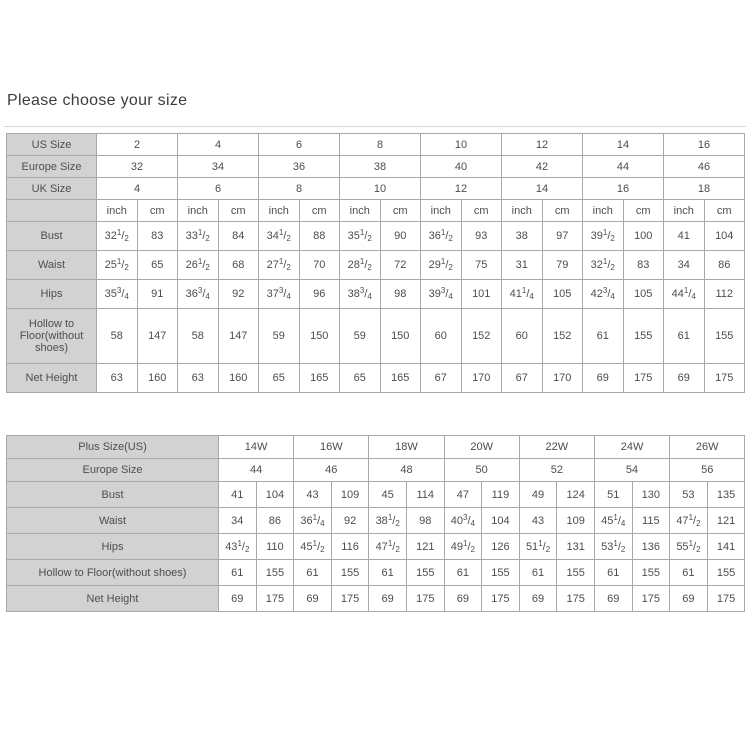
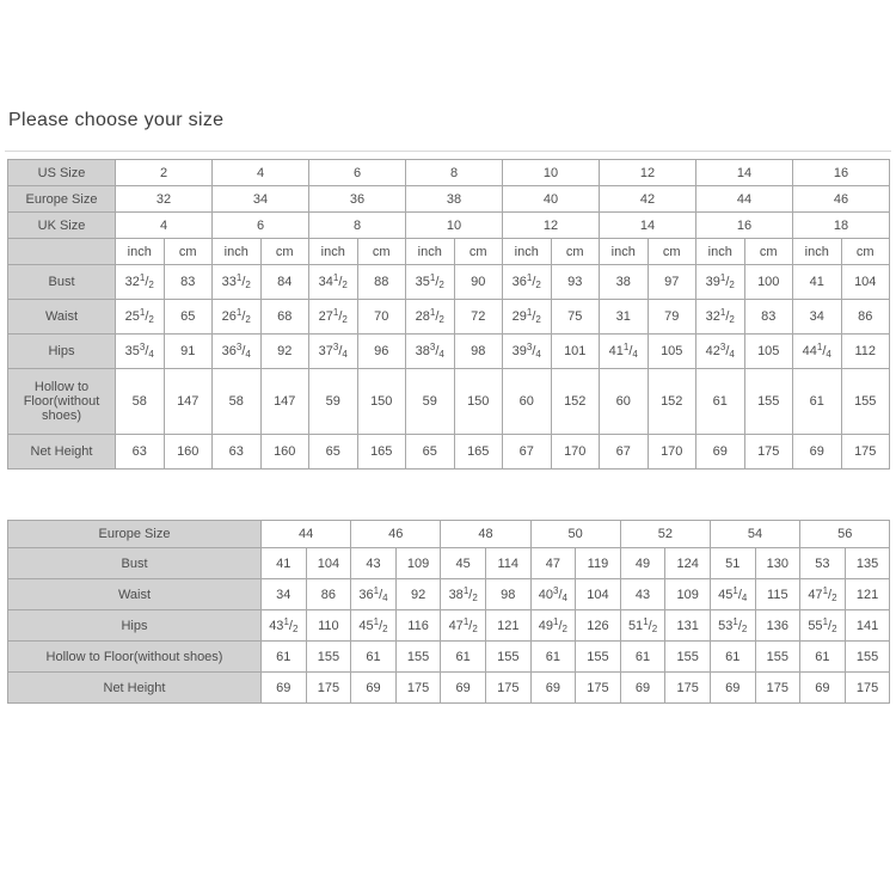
  Please choose your size
  US Size	2	4	6	8	10	12	14	16
  Europe Size	32	34	36	38	40	42	44	46
  UK Size	4	6	8	10	12	14	16	18
  	inch	cm	inch	cm	inch	cm	inch	cm	inch	cm	inch	cm	inch	cm	inch	cm
  Bust	321/2	83	331/2	84	341/2	88	351/2	90	361/2	93	38	97	391/2	100	41	104
  Waist	251/2	65	261/2	68	271/2	70	281/2	72	291/2	75	31	79	321/2	83	34	86
  Hips	353/4	91	363/4	92	373/4	96	383/4	98	393/4	101	411/4	105	423/4	105	441/4	112
  Hollow to Floor(without shoes)	58	147	58	147	59	150	59	150	60	152	60	152	61	155	61	155
  Net Height	63	160	63	160	65	165	65	165	67	170	67	170	69	175	69	175
- Plus Size(US)	14W	16W	18W	20W	22W	24W	26W
  Europe Size	44	46	48	50	52	54	56
  Bust	41	104	43	109	45	114	47	119	49	124	51	130	53	135
  Waist	34	86	361/4	92	381/2	98	403/4	104	43	109	451/4	115	471/2	121
  Hips	431/2	110	451/2	116	471/2	121	491/2	126	511/2	131	531/2	136	551/2	141
  Hollow to Floor(without shoes)	61	155	61	155	61	155	61	155	61	155	61	155	61	155
  Net Height	69	175	69	175	69	175	69	175	69	175	69	175	69	175
